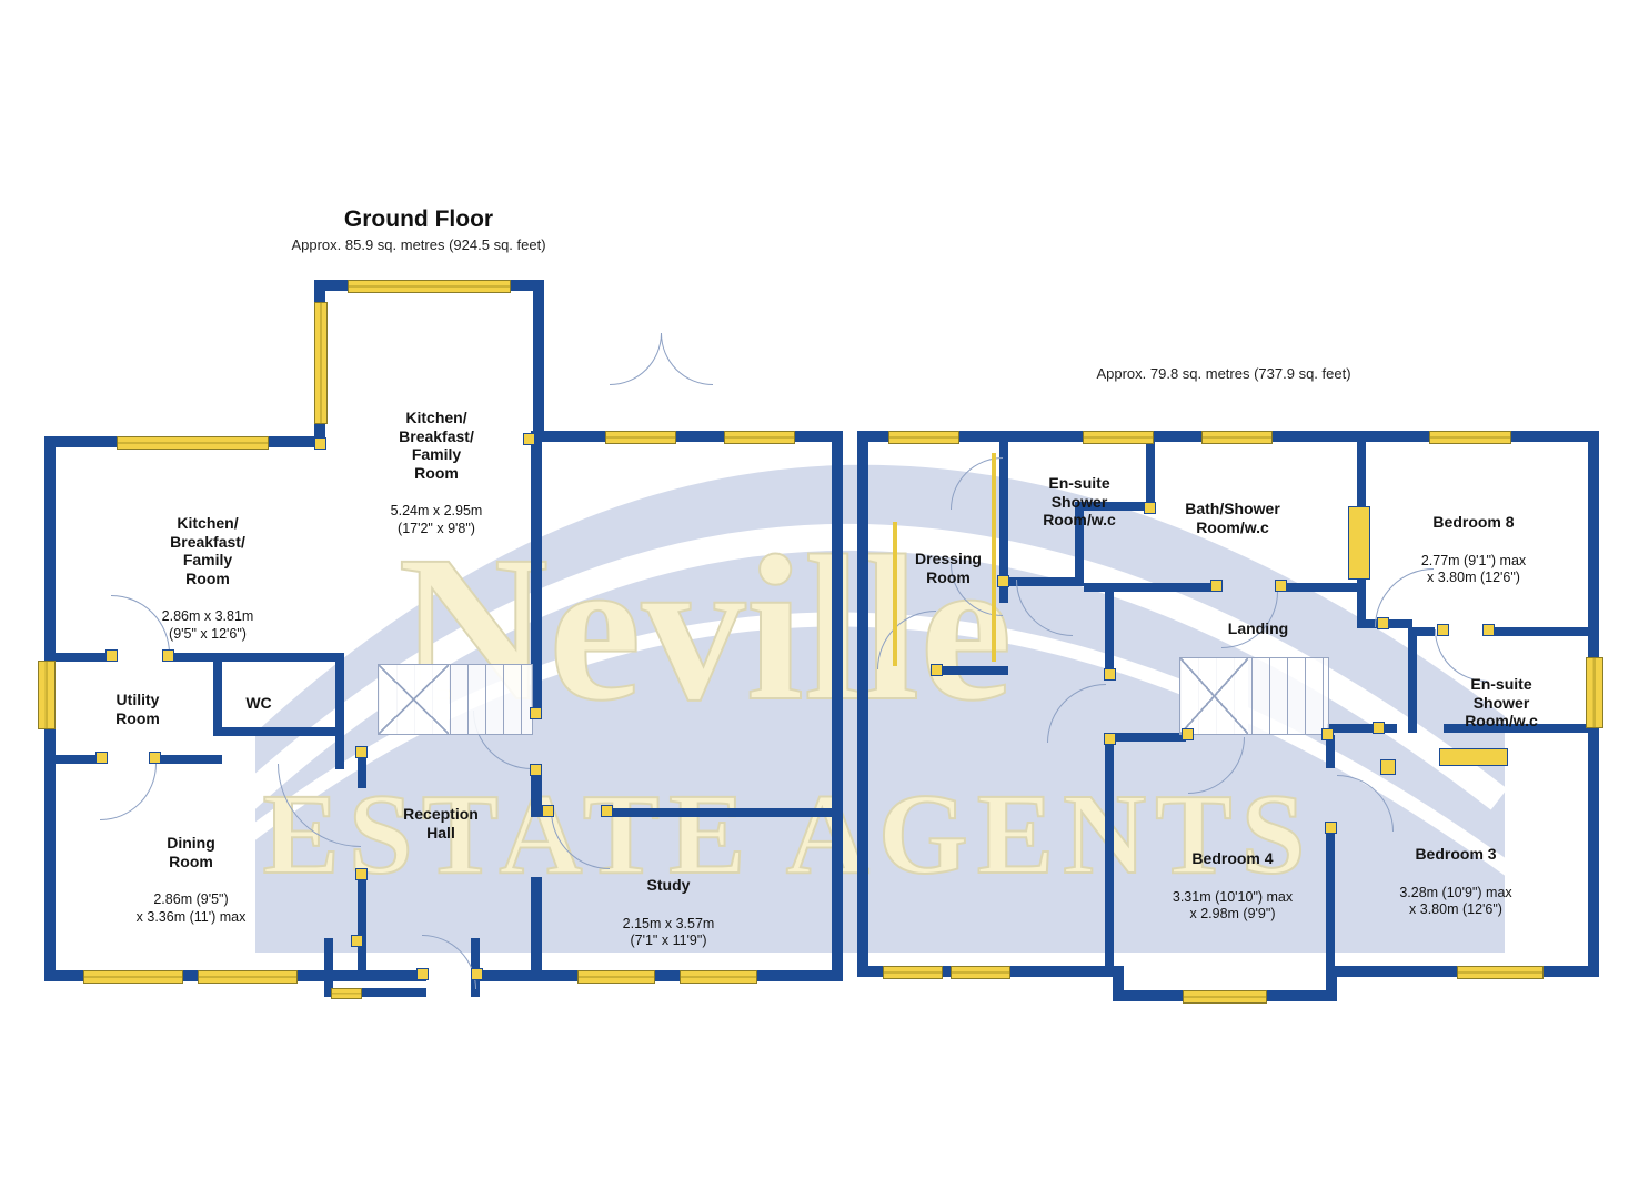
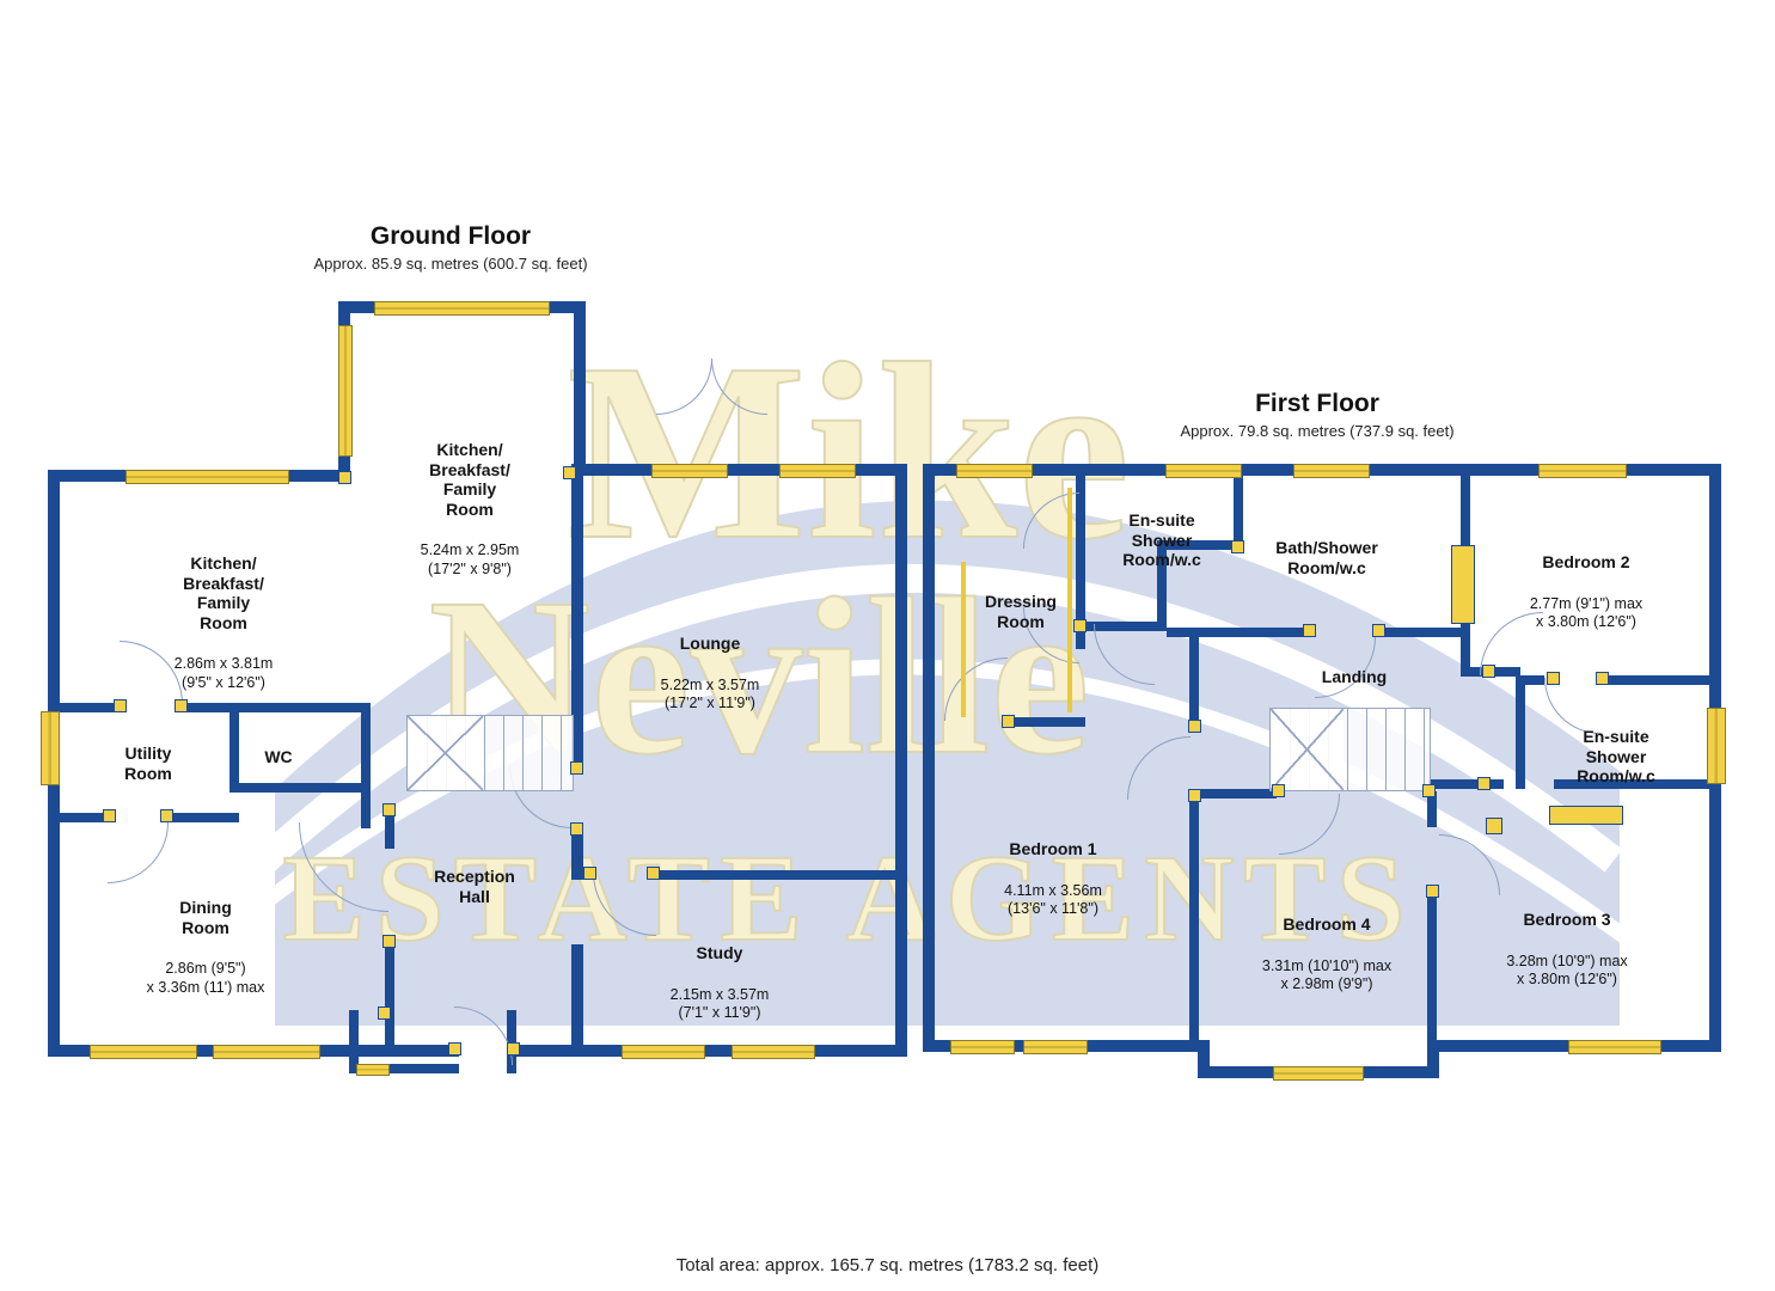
+ Mike
  Nevile
  ESTATEGETS
  Ground Floor
- Approx. 85.9 sq. metres (924.5 sq. feet)
+ Approx. 85.9 sq. metres (600.7 sq. feet)
+ First Floor
  Approx. 79.8 sq. metres (737.9 sq. feet)
  Kitchen/
  Breakfast/
  Family
  Room
  5.24m x 2.95m
  (17'2" x 9'8")
  Kitchen/
  Breakfast/
  Family
  Room
  2.86m x 3.81m
  (9'5" x 12'6")
+ Lounge
+ 5.22m x 3.57m
+ (17'2" x 11'9")
  Utility
  Room
  WC
  Dining
  Room
  2.86m (9'5")
  x 3.36m (11') max
  Reception
  Hall
  Study
  2.15m x 3.57m
  (7'1" x 11'9")
  Dressing
  Room
  En-suite
  Shower
  Room/w.c
  Bath/Shower
  Room/w.c
- Bedroom 8
+ Bedroom 2
  2.77m (9'1") max
  x 3.80m (12'6")
  Landing
  En-suite
  Shower
  Room/w.c
+ Bedroom 1
+ 4.11m x 3.56m
+ (13'6" x 11'8")
  Bedroom 4
  3.31m (10'10") max
  x 2.98m (9'9")
  Bedroom 3
  3.28m (10'9") max
  x 3.80m (12'6")
+ Total area: approx. 165.7 sq. metres (1783.2 sq. feet)
